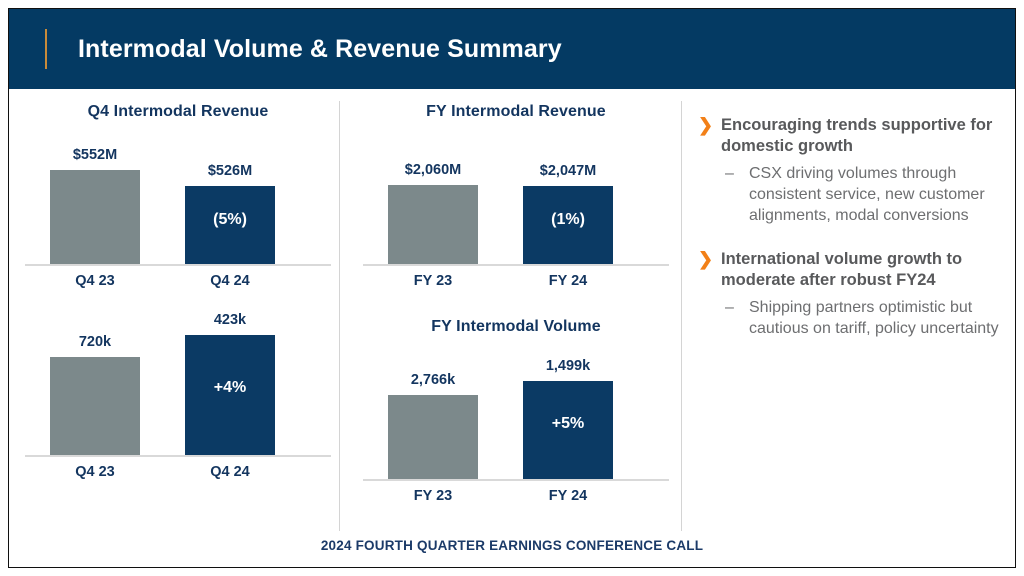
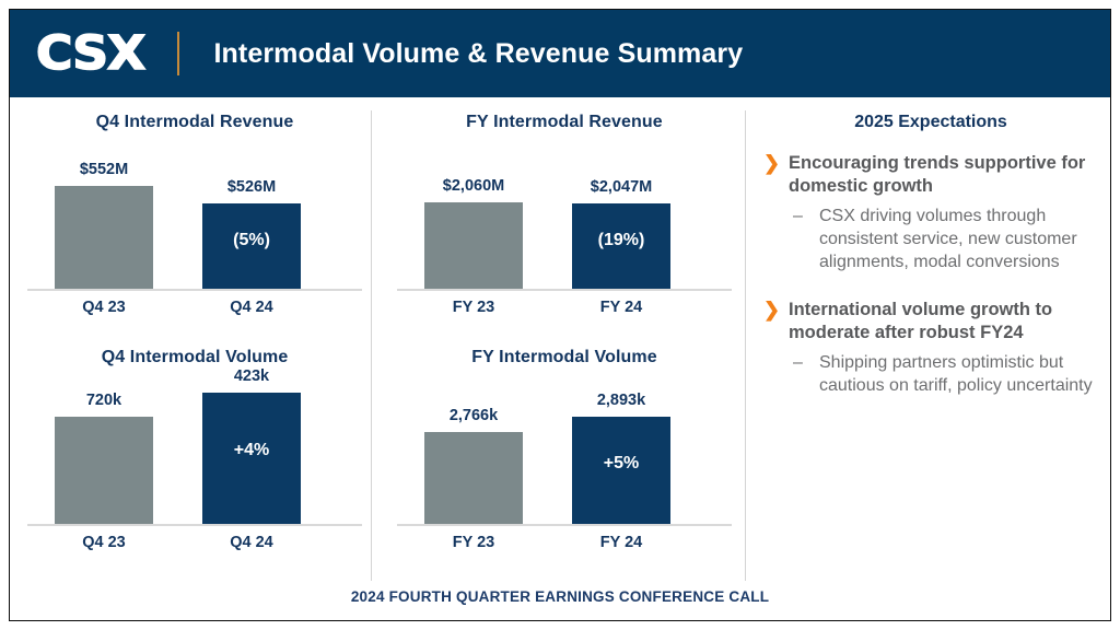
+ CSX
  Intermodal Volume & Revenue Summary
  Q4 Intermodal Revenue
  $552M
  Q4 23
  $526M
  (5%)
  Q4 24
  FY Intermodal Revenue
  $2,060M
  FY 23
  $2,047M
- (1%)
+ (19%)
  FY 24
+ Q4 Intermodal Volume
  720k
  Q4 23
  423k
  +4%
  Q4 24
  FY Intermodal Volume
  2,766k
  FY 23
- 1,499k
+ 2,893k
  +5%
  FY 24
+ 2025 Expectations
  ❯
  Encouraging trends supportive for domestic growth
  –
  CSX driving volumes through consistent service, new customer alignments, modal conversions
  ❯
  International volume growth to moderate after robust FY24
  –
  Shipping partners optimistic but cautious on tariff, policy uncertainty
  2024 FOURTH QUARTER EARNINGS CONFERENCE CALL
